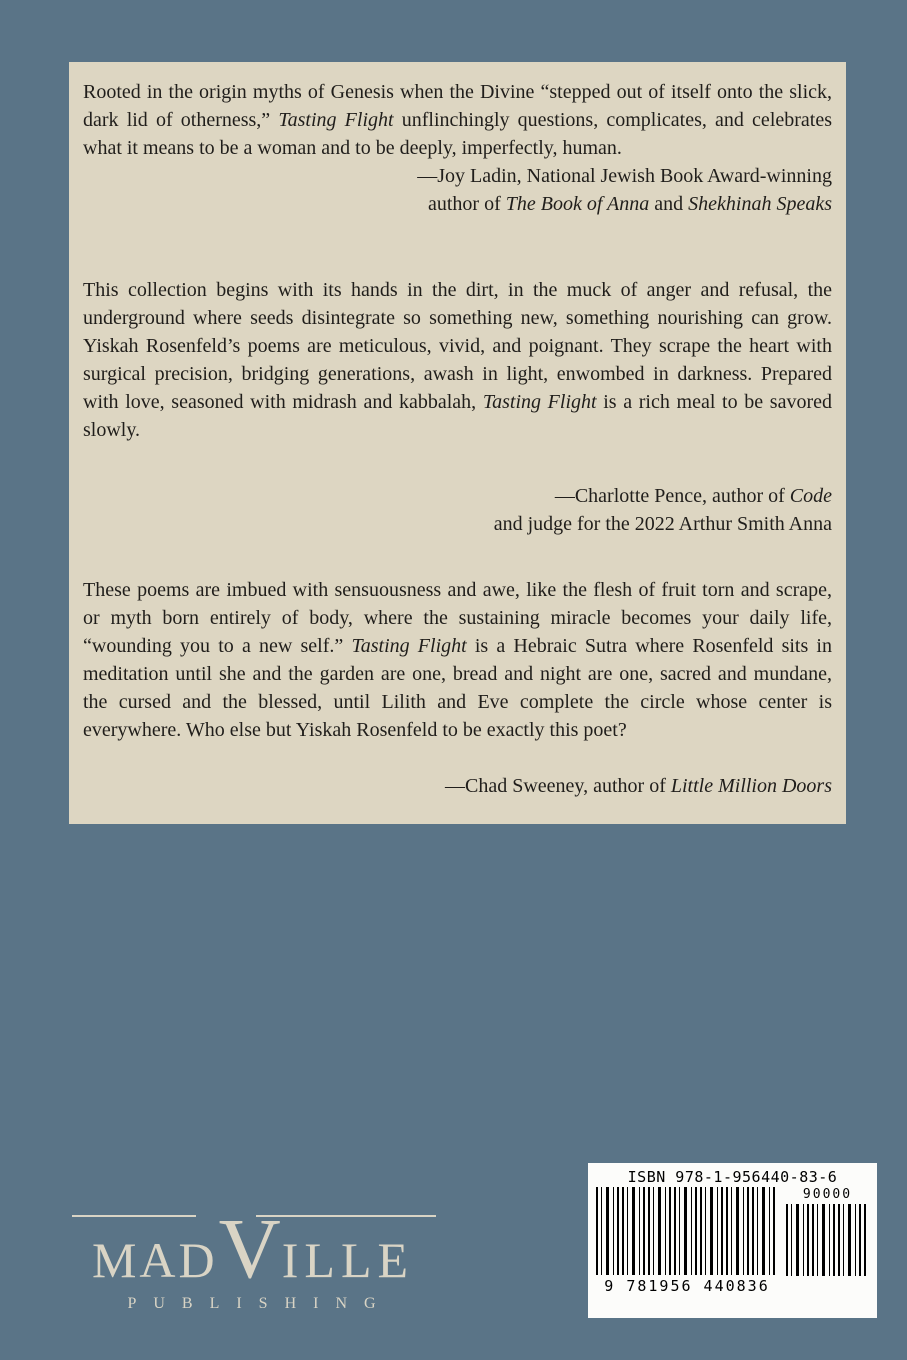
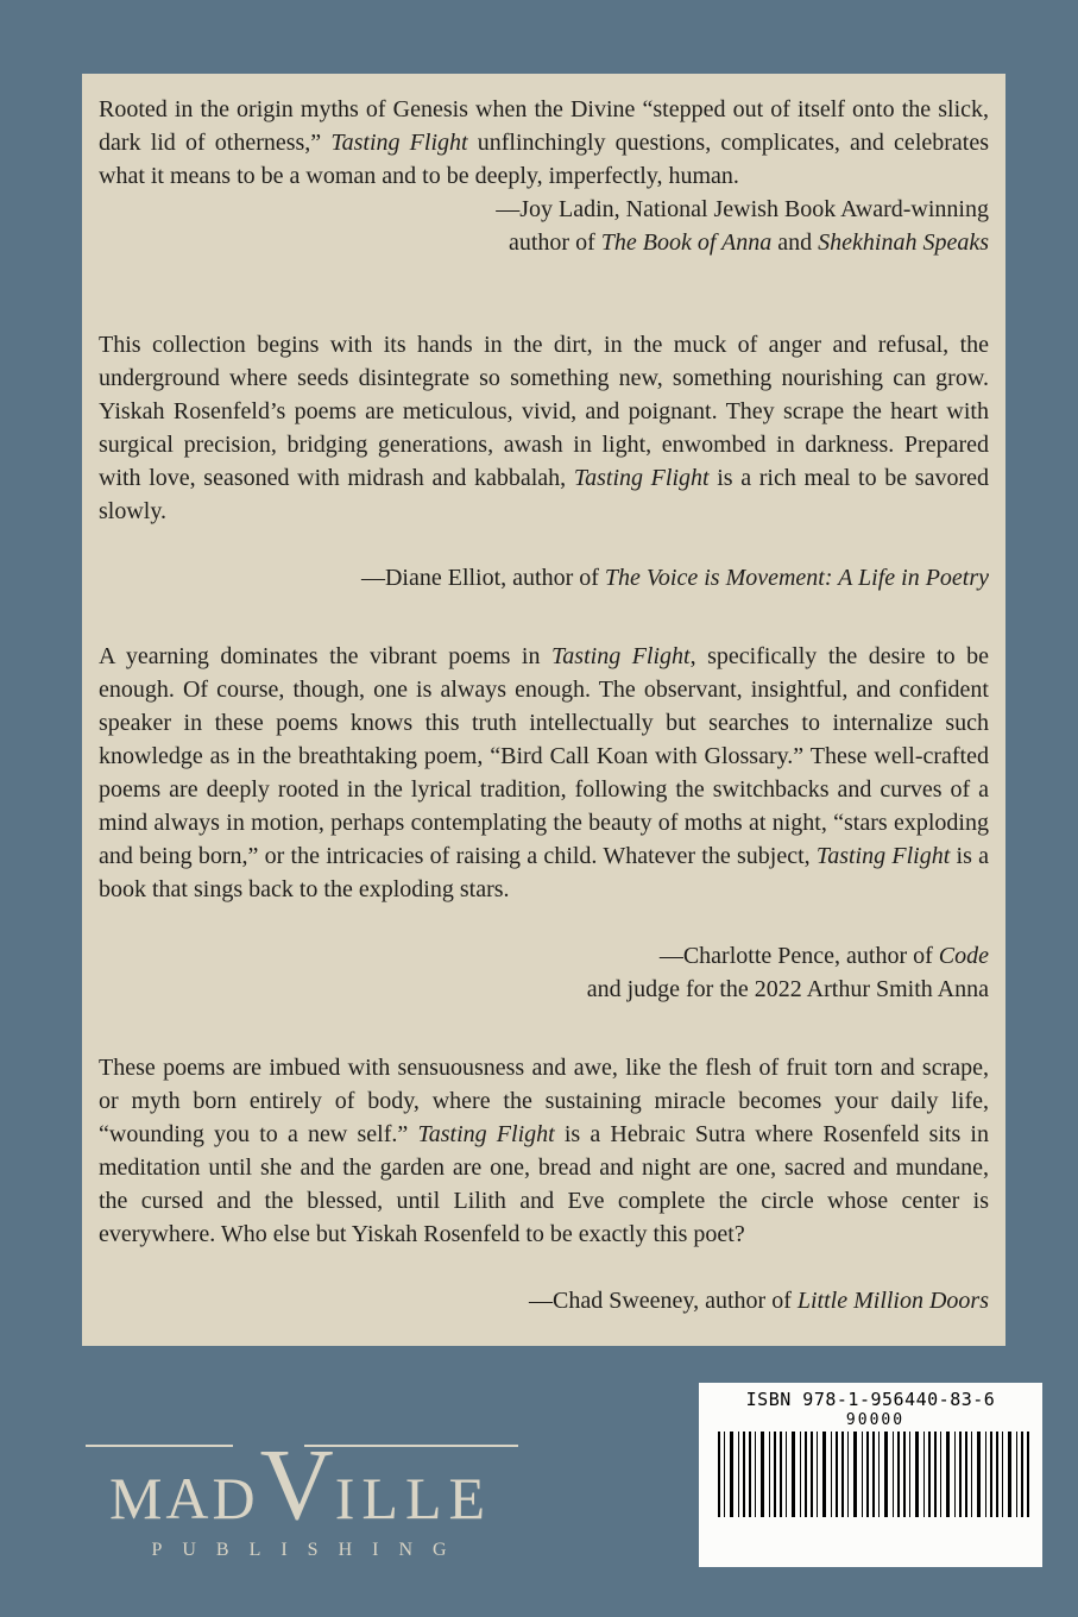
  Rooted in the origin myths of Genesis when the Divine “stepped out of itself onto the slick, dark lid of otherness,” Tasting Flight unflinchingly questions, complicates, and celebrates what it means to be a woman and to be deeply, imperfectly, human.
  —Joy Ladin, National Jewish Book Award-winning
  author of The Book of Anna and Shekhinah Speaks
  This collection begins with its hands in the dirt, in the muck of anger and refusal, the underground where seeds disintegrate so something new, something nourishing can grow. Yiskah Rosenfeld’s poems are meticulous, vivid, and poignant. They scrape the heart with surgical precision, bridging generations, awash in light, enwombed in darkness. Prepared with love, seasoned with midrash and kabbalah, Tasting Flight is a rich meal to be savored slowly.
+ —Diane Elliot, author of The Voice is Movement: A Life in Poetry
+ A yearning dominates the vibrant poems in Tasting Flight, specifically the desire to be enough. Of course, though, one is always enough. The observant, insightful, and confident speaker in these poems knows this truth intellectually but searches to internalize such knowledge as in the breathtaking poem, “Bird Call Koan with Glossary.” These well-crafted poems are deeply rooted in the lyrical tradition, following the switchbacks and curves of a mind always in motion, perhaps contemplating the beauty of moths at night, “stars exploding and being born,” or the intricacies of raising a child. Whatever the subject, Tasting Flight is a book that sings back to the exploding stars.
  —Charlotte Pence, author of Code
  and judge for the 2022 Arthur Smith Anna
  These poems are imbued with sensuousness and awe, like the flesh of fruit torn and scrape, or myth born entirely of body, where the sustaining miracle becomes your daily life, “wounding you to a new self.” Tasting Flight is a Hebraic Sutra where Rosenfeld sits in meditation until she and the garden are one, bread and night are one, sacred and mundane, the cursed and the blessed, until Lilith and Eve complete the circle whose center is everywhere. Who else but Yiskah Rosenfeld to be exactly this poet?
  —Chad Sweeney, author of Little Million Doors
  MAD
  V
  ILLE
  PUBLISHING
  ISBN 978-1-956440-83-6
- 9 781956 440836
  90000
